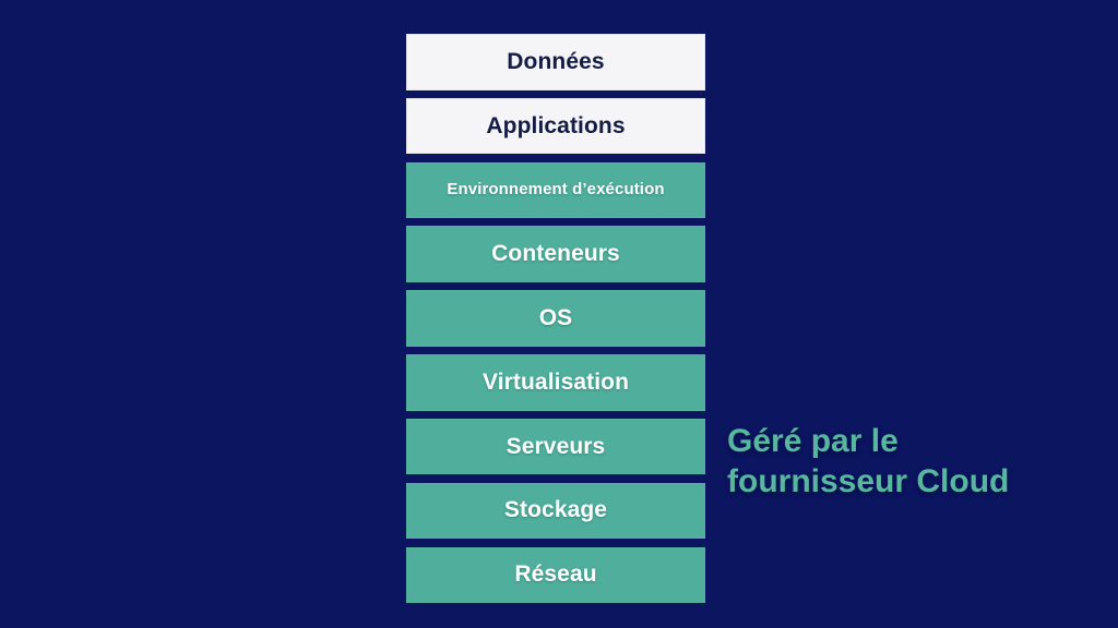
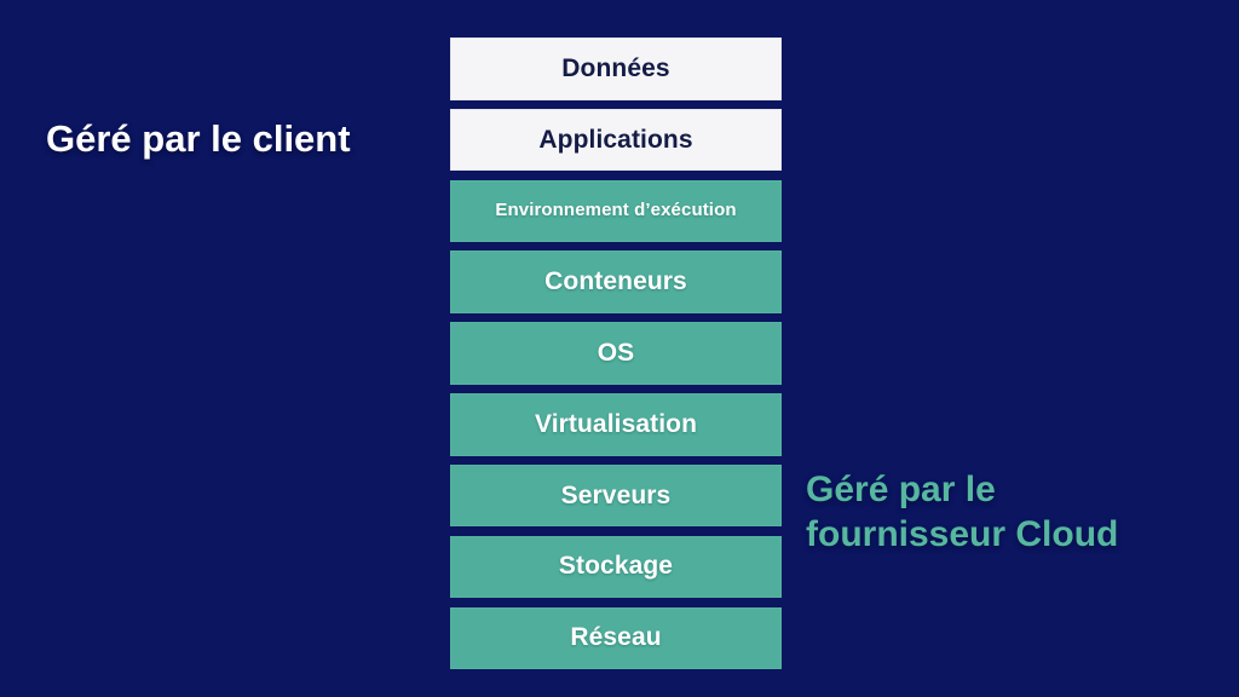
+ Géré par le client
  Données
  Applications
  Environnement d’exécution
  Conteneurs
  OS
  Virtualisation
  Serveurs
  Stockage
  Réseau
  Géré par le
  fournisseur Cloud
